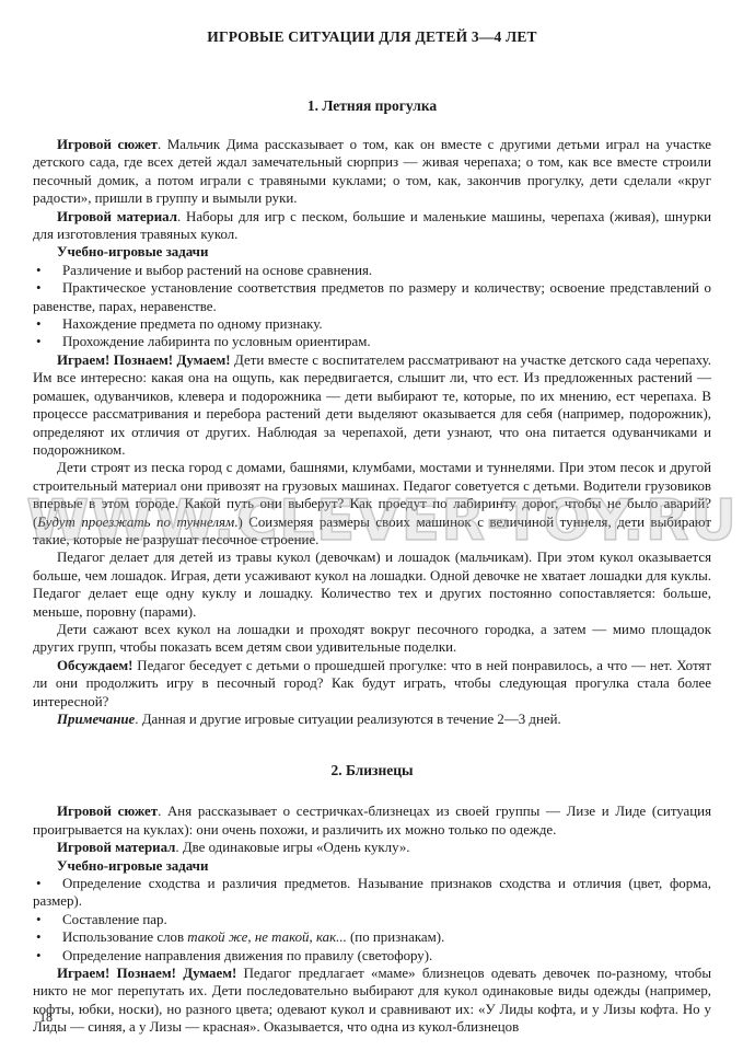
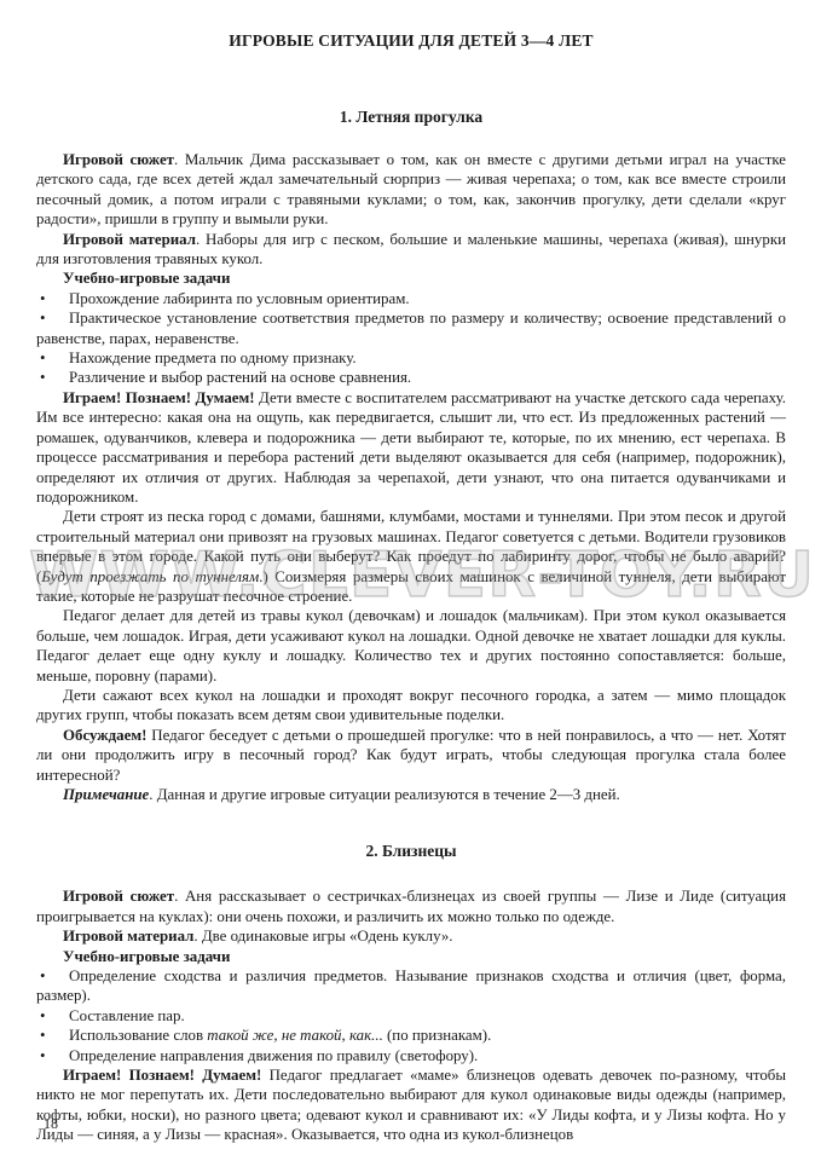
  WWW.CLEVER-TOY.RU
  ИГРОВЫЕ СИТУАЦИИ ДЛЯ ДЕТЕЙ 3—4 ЛЕТ
  1. Летняя прогулка
  Игровой сюжет. Мальчик Дима рассказывает о том, как он вместе с другими детьми играл на участке детского сада, где всех детей ждал замечательный сюрприз — живая черепаха; о том, как все вместе строили песочный домик, а потом играли с травяными куклами; о том, как, закончив прогулку, дети сделали «круг радости», пришли в группу и вымыли руки.
  Игровой материал. Наборы для игр с песком, большие и маленькие машины, черепаха (живая), шнурки для изготовления травяных кукол.
  Учебно-игровые задачи
- • Различение и выбор растений на основе сравнения.
+ • Прохождение лабиринта по условным ориентирам.
  • Практическое установление соответствия предметов по размеру и количеству; освоение представлений о равенстве, парах, неравенстве.
  • Нахождение предмета по одному признаку.
- • Прохождение лабиринта по условным ориентирам.
+ • Различение и выбор растений на основе сравнения.
  Играем! Познаем! Думаем! Дети вместе с воспитателем рассматривают на участке детского сада черепаху. Им все интересно: какая она на ощупь, как передвигается, слышит ли, что ест. Из предложенных растений — ромашек, одуванчиков, клевера и подорожника — дети выбирают те, которые, по их мнению, ест черепаха. В процессе рассматривания и перебора растений дети выделяют оказывается для себя (например, подорожник), определяют их отличия от других. Наблюдая за черепахой, дети узнают, что она питается одуванчиками и подорожником.
  Дети строят из песка город с домами, башнями, клумбами, мостами и туннелями. При этом песок и другой строительный материал они привозят на грузовых машинах. Педагог советуется с детьми. Водители грузовиков впервые в этом городе. Какой путь они выберут? Как проедут по лабиринту дорог, чтобы не было аварий? (Будут проезжать по туннелям.) Соизмеряя размеры своих машинок с величиной туннеля, дети выбирают такие, которые не разрушат песочное строение.
  Педагог делает для детей из травы кукол (девочкам) и лошадок (мальчикам). При этом кукол оказывается больше, чем лошадок. Играя, дети усаживают кукол на лошадки. Одной девочке не хватает лошадки для куклы. Педагог делает еще одну куклу и лошадку. Количество тех и других постоянно сопоставляется: больше, меньше, поровну (парами).
  Дети сажают всех кукол на лошадки и проходят вокруг песочного городка, а затем — мимо площадок других групп, чтобы показать всем детям свои удивительные поделки.
  Обсуждаем! Педагог беседует с детьми о прошедшей прогулке: что в ней понравилось, а что — нет. Хотят ли они продолжить игру в песочный город? Как будут играть, чтобы следующая прогулка стала более интересной?
  Примечание. Данная и другие игровые ситуации реализуются в течение 2—3 дней.
  2. Близнецы
  Игровой сюжет. Аня рассказывает о сестричках-близнецах из своей группы — Лизе и Лиде (ситуация проигрывается на куклах): они очень похожи, и различить их можно только по одежде.
  Игровой материал. Две одинаковые игры «Одень куклу».
  Учебно-игровые задачи
  • Определение сходства и различия предметов. Называние признаков сходства и отличия (цвет, форма, размер).
  • Составление пар.
  • Использование слов такой же, не такой, как... (по признакам).
  • Определение направления движения по правилу (светофору).
  Играем! Познаем! Думаем! Педагог предлагает «маме» близнецов одевать девочек по-разному, чтобы никто не мог перепутать их. Дети последовательно выбирают для кукол одинаковые виды одежды (например, кофты, юбки, носки), но разного цвета; одевают кукол и сравнивают их: «У Лиды кофта, и у Лизы кофта. Но у Лиды — синяя, а у Лизы — красная». Оказывается, что одна из кукол-близнецов
  18
